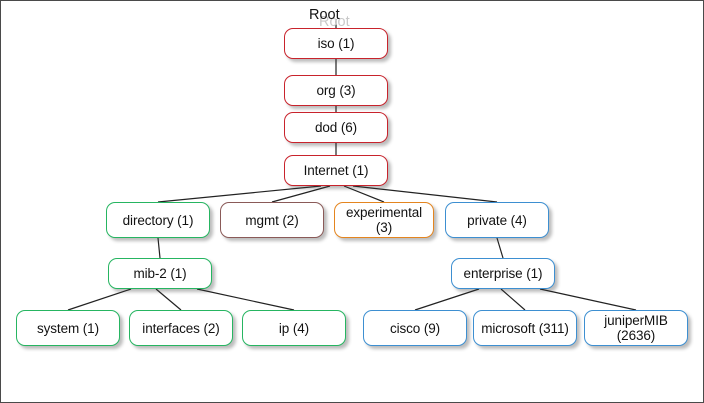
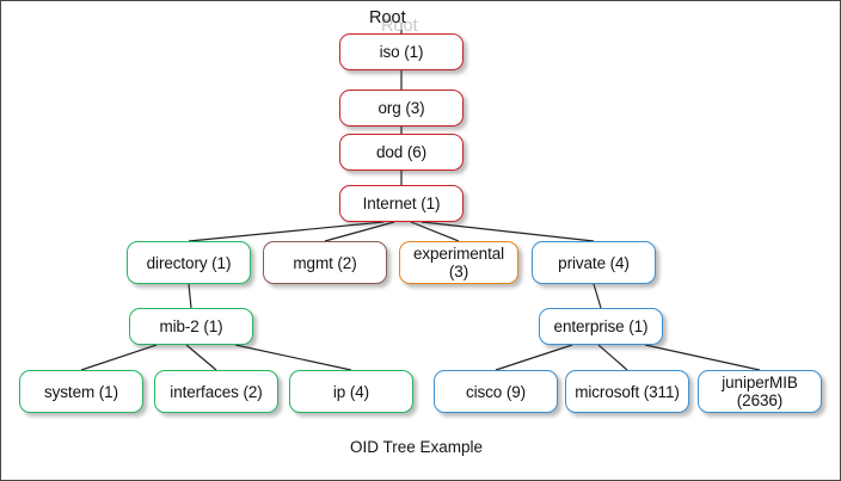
  Root
  Root
  iso (1)
  org (3)
  dod (6)
  Internet (1)
  directory (1)
  mgmt (2)
  experimental (3)
  private (4)
  mib-2 (1)
  enterprise (1)
  system (1)
  interfaces (2)
  ip (4)
  cisco (9)
  microsoft (311)
  juniperMIB (2636)
+ OID Tree Example
